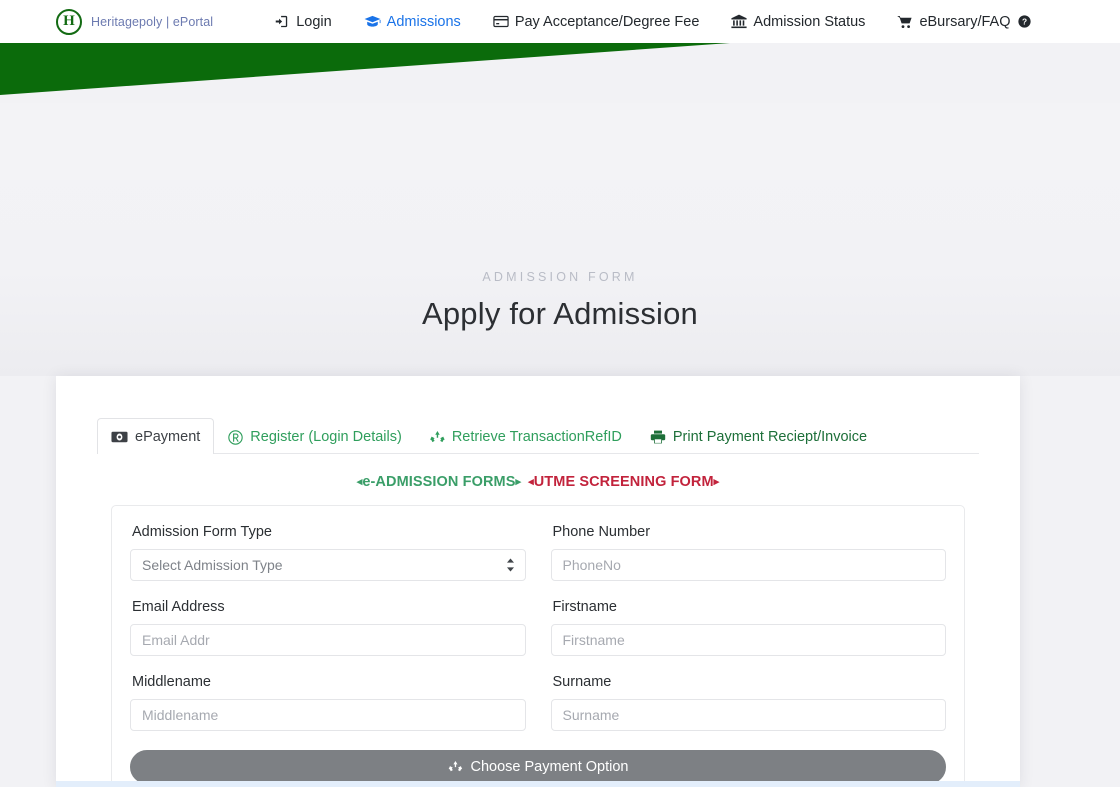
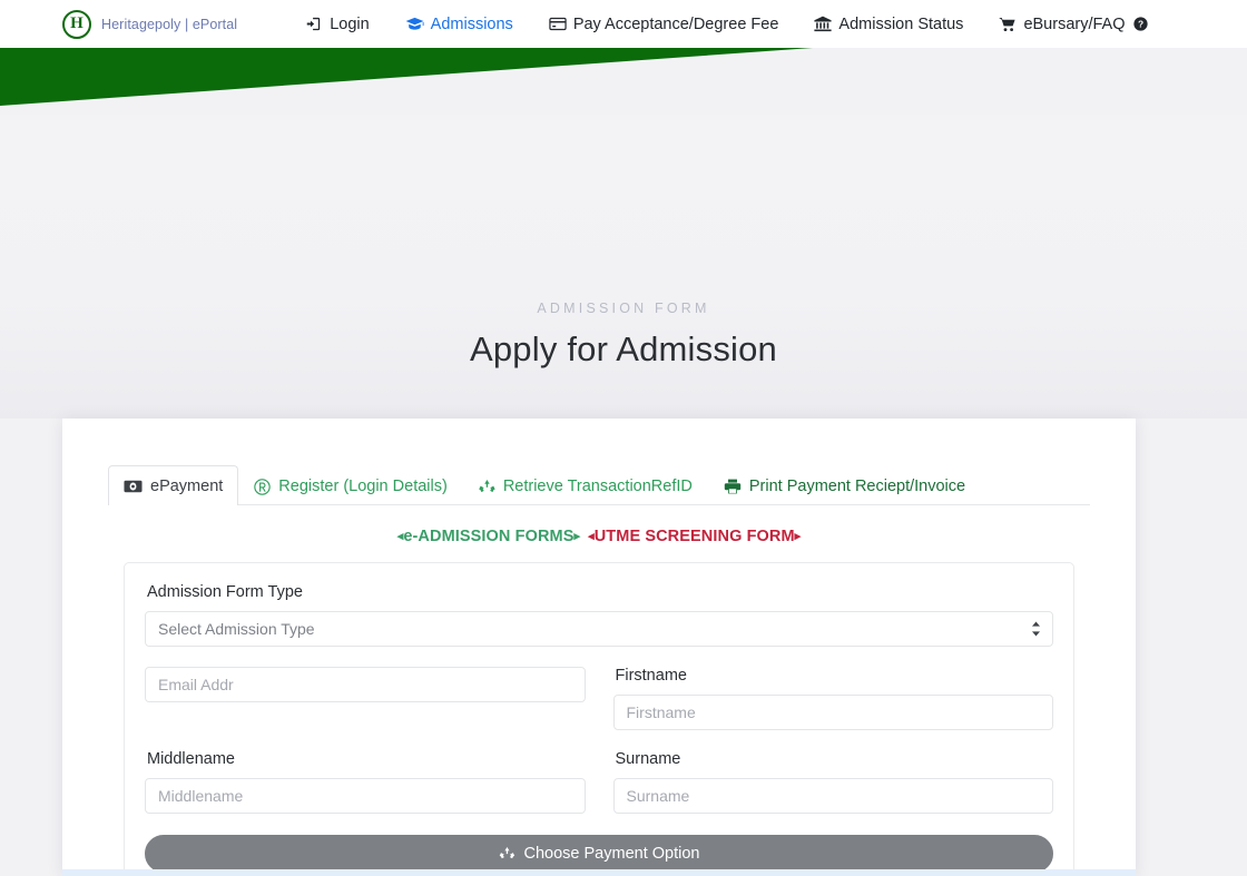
  H
  Heritagepoly | ePortal
  Login
  Admissions
  Pay Acceptance/Degree Fee
  Admission Status
  eBursary/FAQ
  ?
  ADMISSION FORM
  Apply for Admission
  ePayment
  Register (Login Details)
  Retrieve TransactionRefID
  Print Payment Reciept/Invoice
  ◂e-ADMISSION FORMS▸ ◂UTME SCREENING FORM▸
  Admission Form Type
  Select Admission Type
- Phone Number
- PhoneNo
- Email Address
  Email Addr
  Firstname
  Firstname
  Middlename
  Middlename
  Surname
  Surname
  Choose Payment Option
